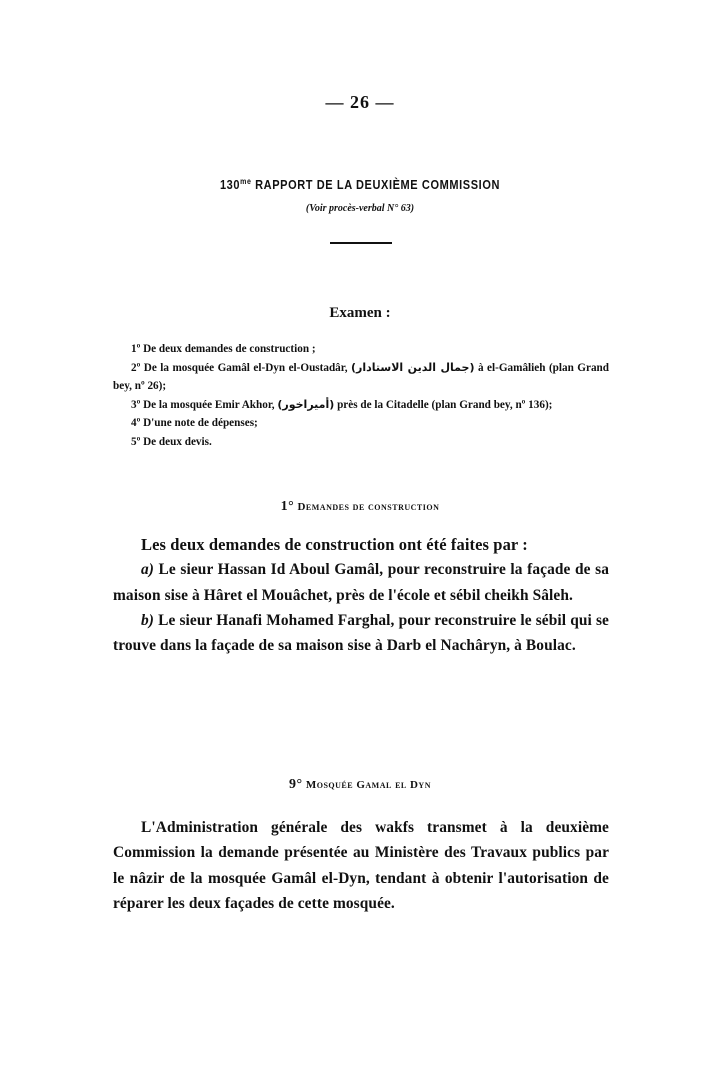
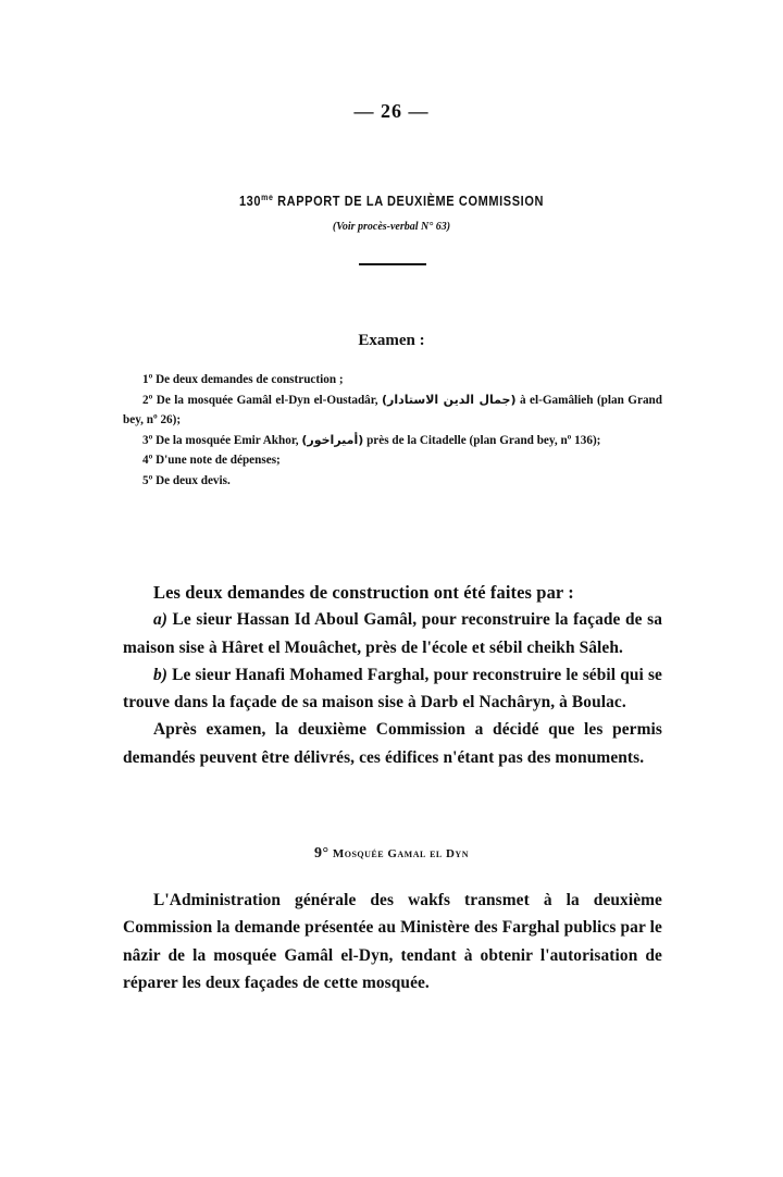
  — 26 —
  130me RAPPORT DE LA DEUXIÈME COMMISSION
  (Voir procès-verbal N° 63)
  Examen :
  1º De deux demandes de construction ;
  2º De la mosquée Gamâl el-Dyn el-Oustadâr, (جمال الدين الاستادار) à el-Gamâlieh (plan Grand bey, nº 26);
  3º De la mosquée Emir Akhor, (أميراخور) près de la Citadelle (plan Grand bey, nº 136);
  4º D'une note de dépenses;
  5º De deux devis.
- 1° Demandes de construction
  Les deux demandes de construction ont été faites par :
  a) Le sieur Hassan Id Aboul Gamâl, pour reconstruire la façade de sa maison sise à Hâret el Mouâchet, près de l'école et sébil cheikh Sâleh.
  b) Le sieur Hanafi Mohamed Farghal, pour reconstruire le sébil qui se trouve dans la façade de sa maison sise à Darb el Nachâryn, à Boulac.
+ Après examen, la deuxième Commission a décidé que les permis demandés peuvent être délivrés, ces édifices n'étant pas des monuments.
  9° Mosquée Gamal el Dyn
- L'Administration générale des wakfs transmet à la deuxième Commission la demande présentée au Ministère des Travaux publics par le nâzir de la mosquée Gamâl el-Dyn, tendant à obtenir l'autorisation de réparer les deux façades de cette mosquée.
+ L'Administration générale des wakfs transmet à la deuxième Commission la demande présentée au Ministère des Farghal publics par le nâzir de la mosquée Gamâl el-Dyn, tendant à obtenir l'autorisation de réparer les deux façades de cette mosquée.
